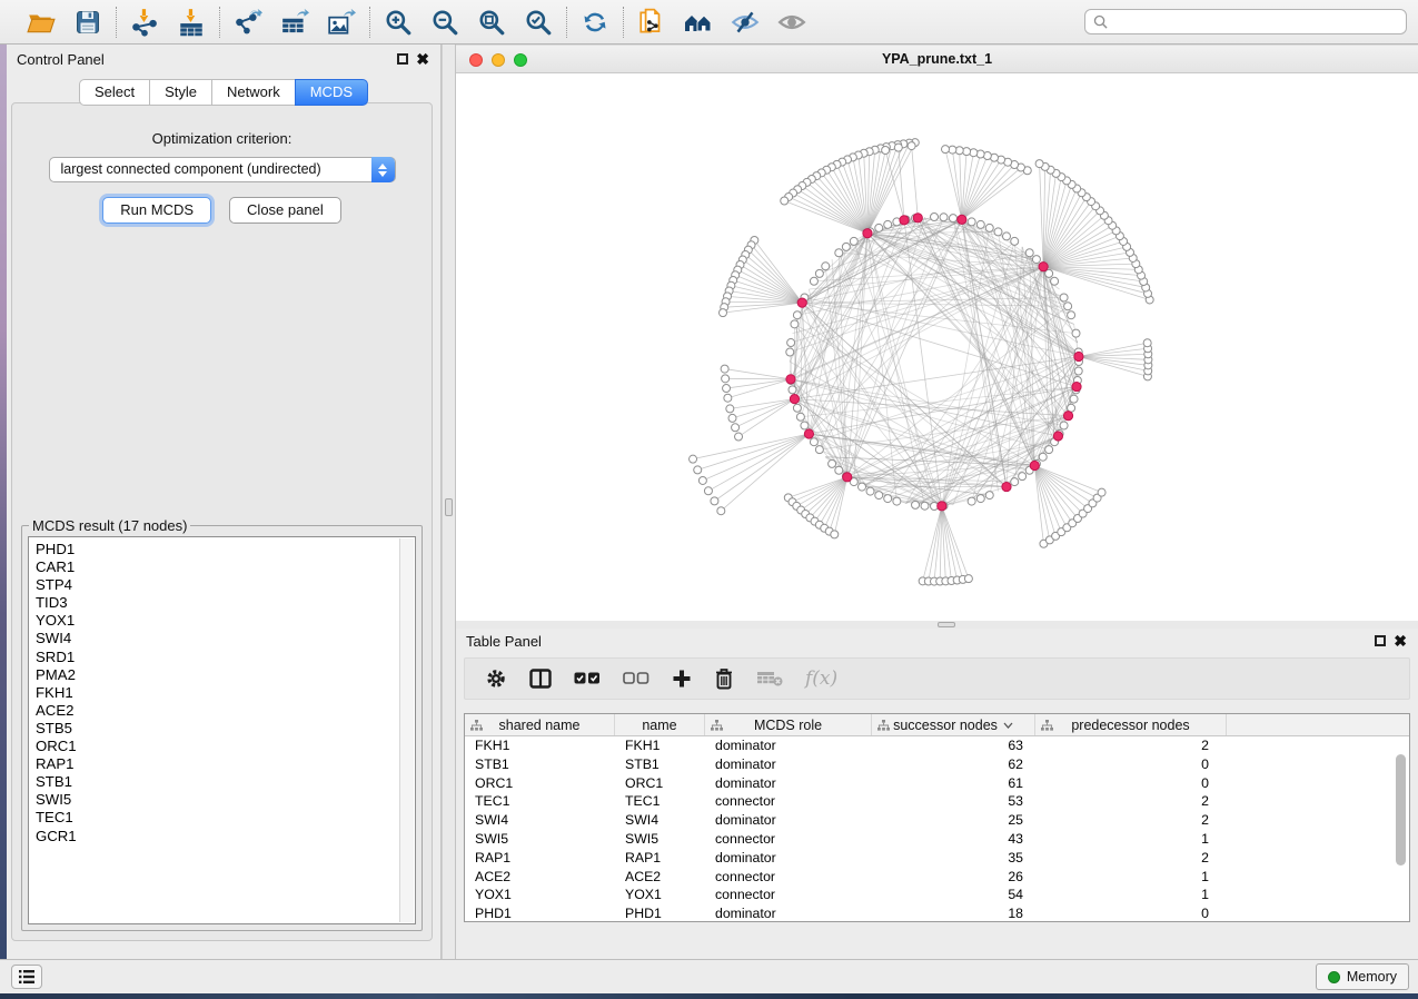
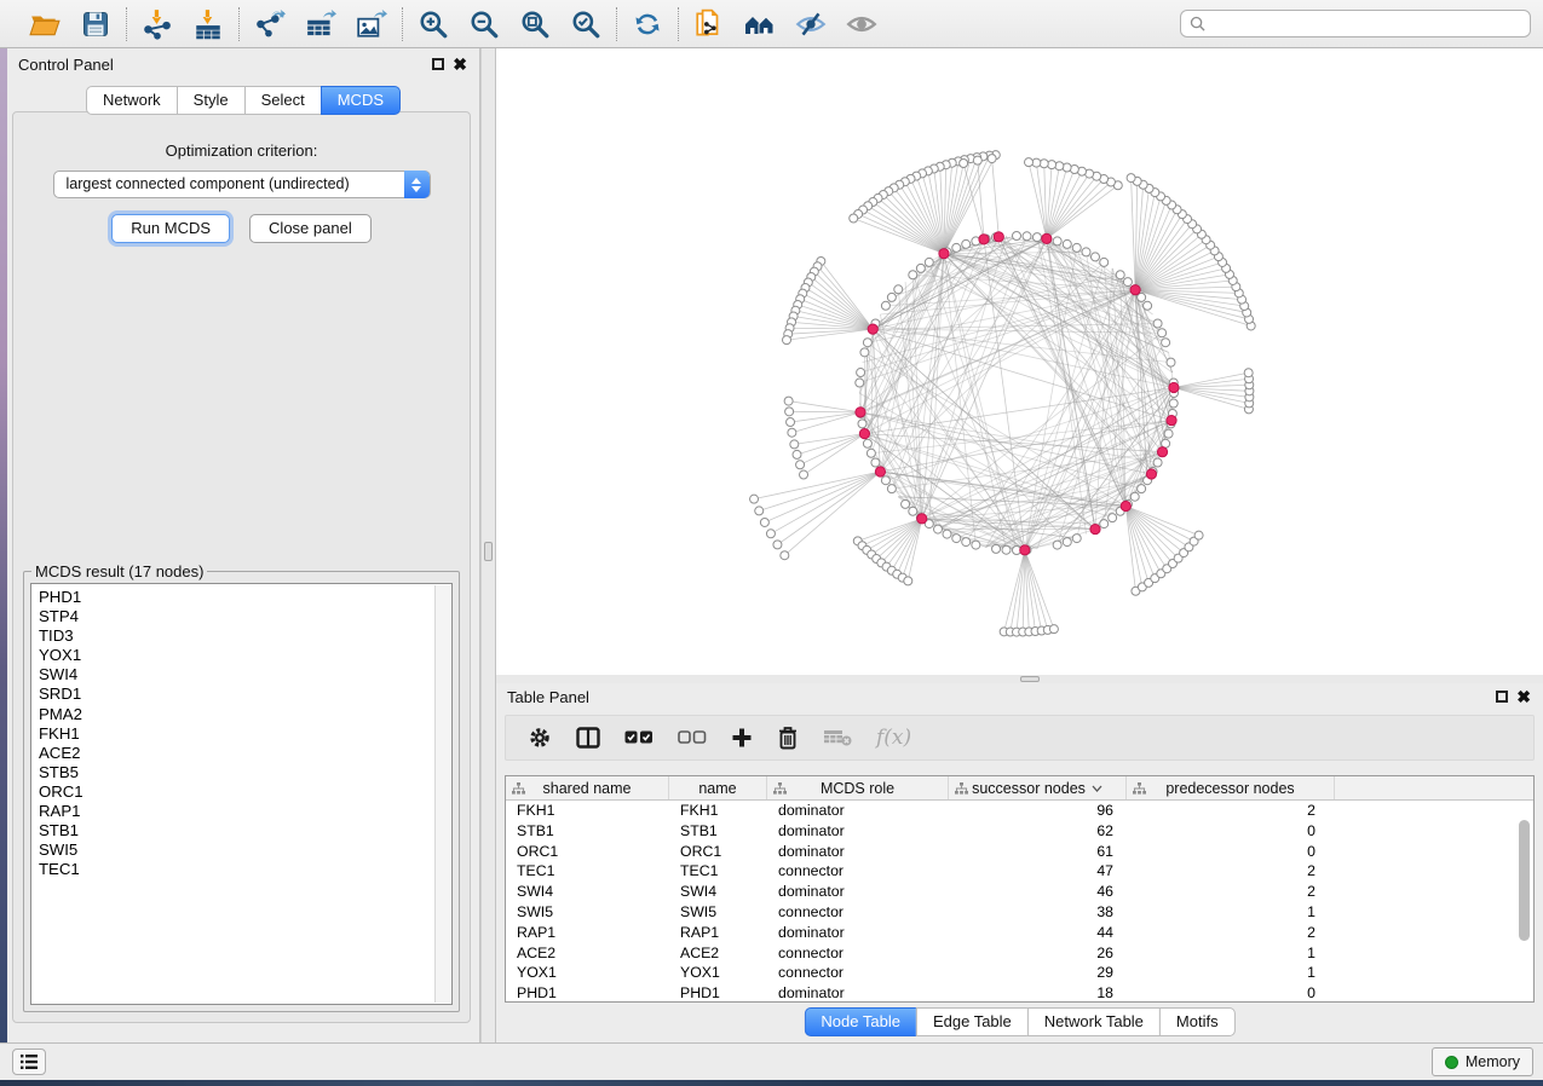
  Control Panel
  ✖
- Select
+ Network
  Style
- Network
+ Select
  MCDS
  Optimization criterion:
  largest connected component (undirected)
  Run MCDS
  Close panel
  MCDS result (17 nodes)
  PHD1
- CAR1
  STP4
  TID3
  YOX1
  SWI4
  SRD1
  PMA2
  FKH1
  ACE2
  STB5
  ORC1
  RAP1
  STB1
  SWI5
  TEC1
- GCR1
- YPA_prune.txt_1
  Table Panel
  ✖
  f(x)
  shared name
  name
  MCDS role
  successor nodes
  predecessor nodes
  FKH1
  FKH1
  dominator
- 63
+ 96
  2
  STB1
  STB1
  dominator
  62
  0
  ORC1
  ORC1
  dominator
  61
  0
  TEC1
  TEC1
  connector
- 53
+ 47
  2
  SWI4
  SWI4
  dominator
- 25
+ 46
  2
  SWI5
  SWI5
  connector
- 43
+ 38
  1
  RAP1
  RAP1
  dominator
- 35
+ 44
  2
  ACE2
  ACE2
  connector
  26
  1
  YOX1
  YOX1
  connector
- 54
+ 29
  1
  PHD1
  PHD1
  dominator
  18
  0
+ Node Table
+ Edge Table
+ Network Table
+ Motifs
  Memory
